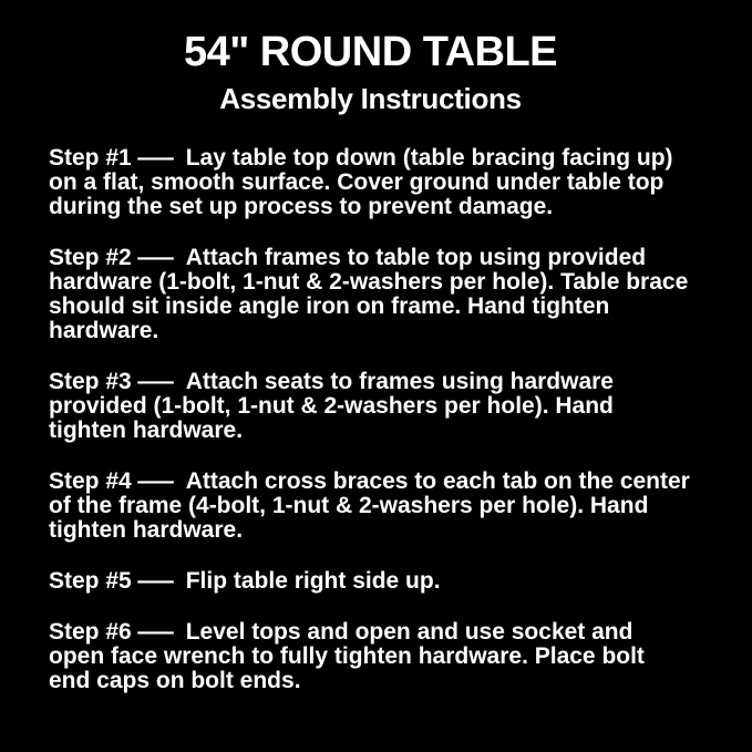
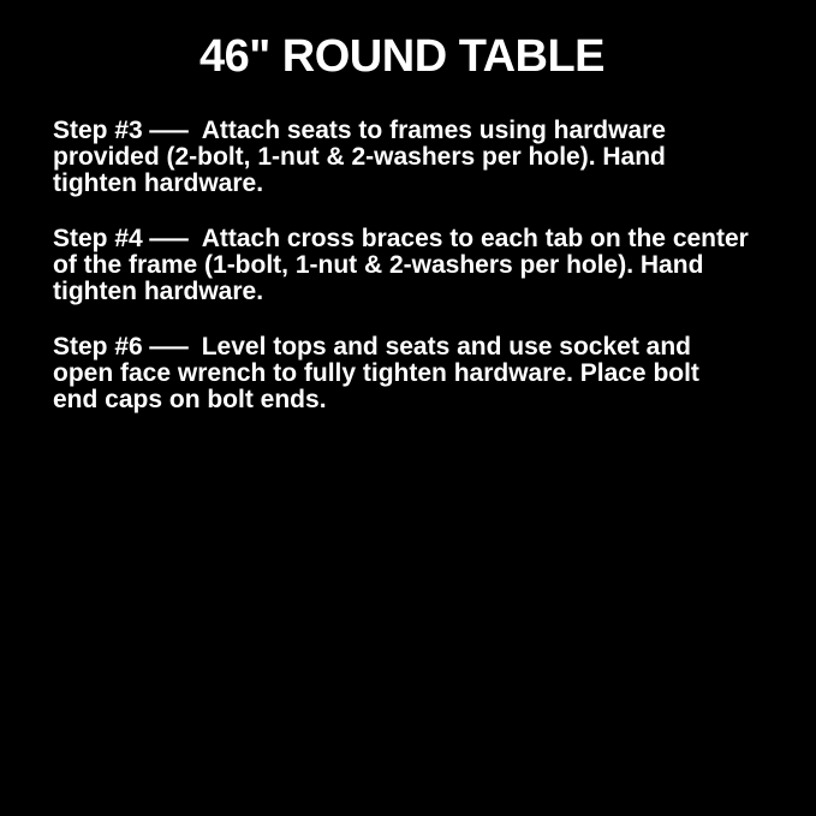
- 54" ROUND TABLE
+ 46" ROUND TABLE
- Assembly Instructions
- Step #1 — Lay table top down (table bracing facing up) on a flat, smooth surface. Cover ground under table top during the set up process to prevent damage.
- Step #2 — Attach frames to table top using provided hardware (1-bolt, 1-nut & 2-washers per hole). Table brace should sit inside angle iron on frame. Hand tighten hardware.
- Step #3 — Attach seats to frames using hardware provided (1-bolt, 1-nut & 2-washers per hole). Hand tighten hardware.
+ Step #3 — Attach seats to frames using hardware provided (2-bolt, 1-nut & 2-washers per hole). Hand tighten hardware.
- Step #4 — Attach cross braces to each tab on the center of the frame (4-bolt, 1-nut & 2-washers per hole). Hand tighten hardware.
+ Step #4 — Attach cross braces to each tab on the center of the frame (1-bolt, 1-nut & 2-washers per hole). Hand tighten hardware.
- Step #5 — Flip table right side up.
- Step #6 — Level tops and open and use socket and open face wrench to fully tighten hardware. Place bolt end caps on bolt ends.
+ Step #6 — Level tops and seats and use socket and open face wrench to fully tighten hardware. Place bolt end caps on bolt ends.
